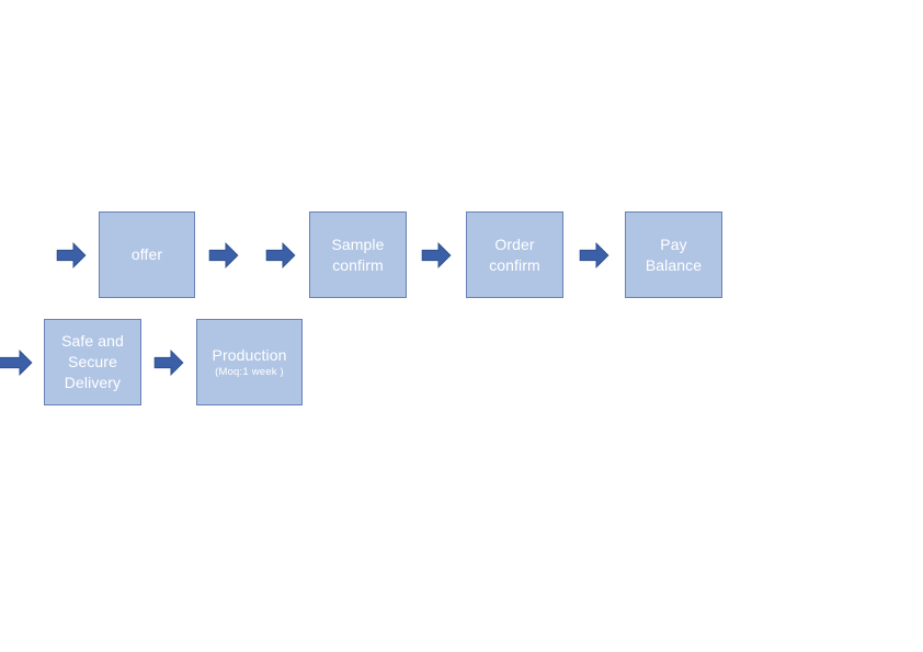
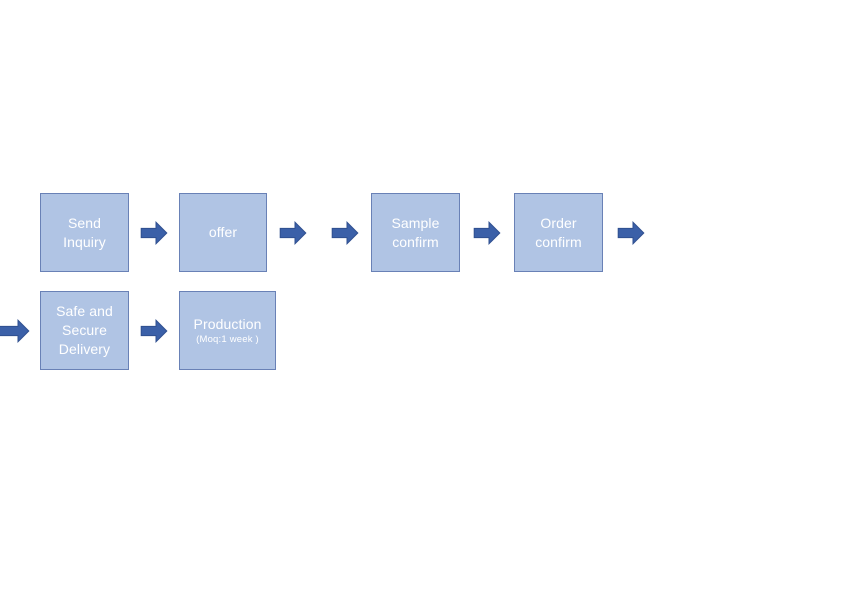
+ Send
+ Inquiry
  offer
  Sample
  confirm
  Order
  confirm
- Pay
- Balance
  Safe and
  Secure
  Delivery
  Production
  (Moq:1 week )
